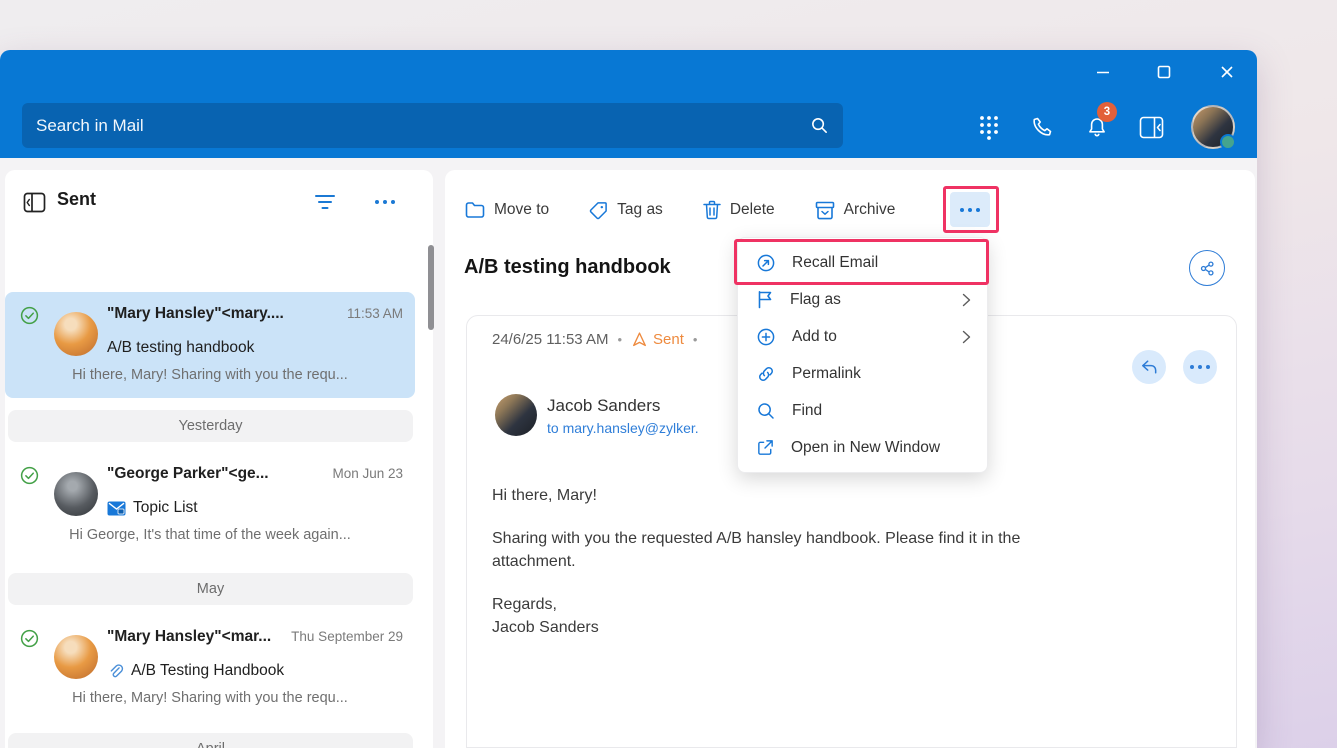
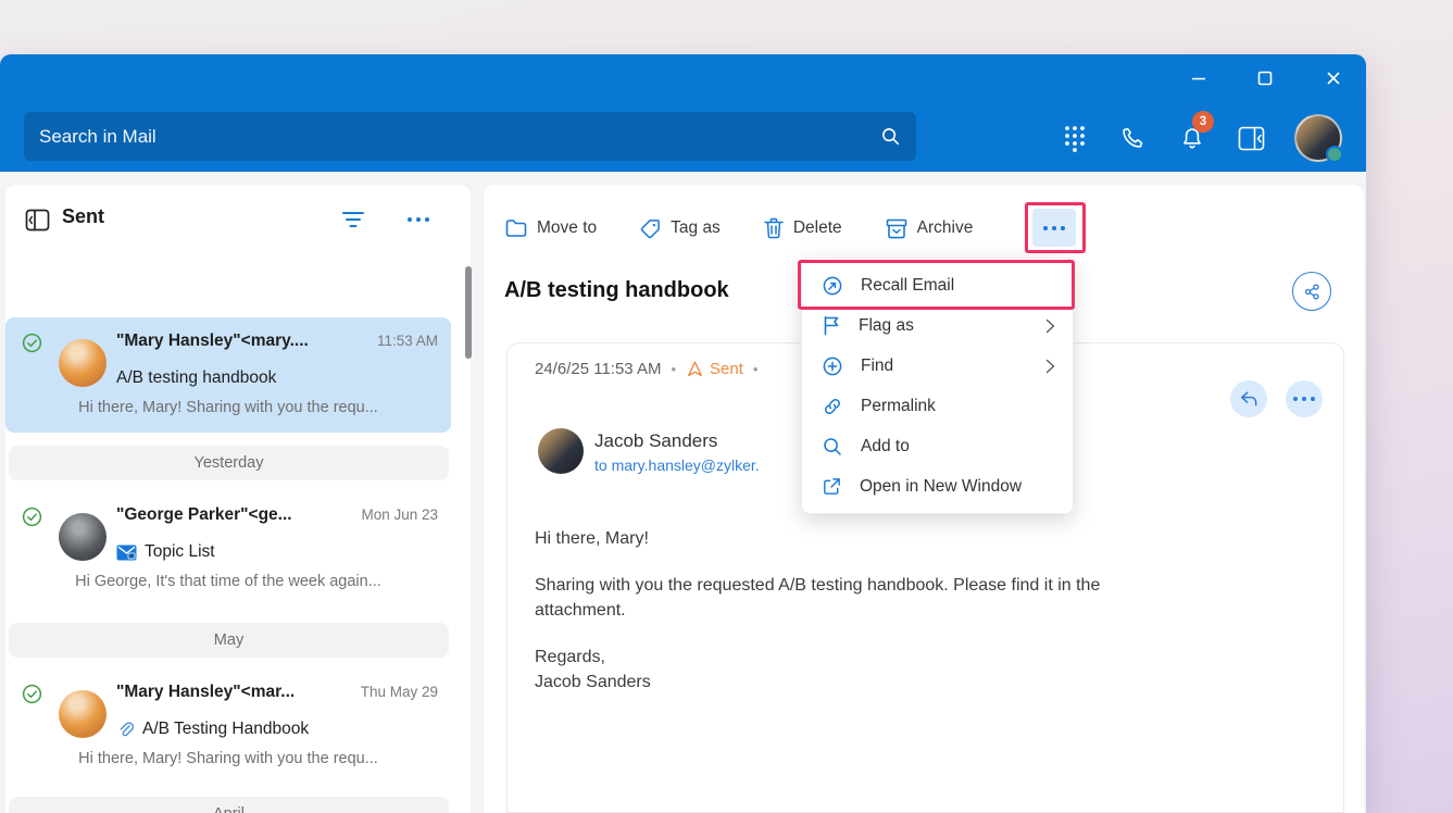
  Search in Mail
  3
  Sent
  "Mary Hansley"<mary....
  11:53 AM
  A/B testing handbook
  Hi there, Mary! Sharing with you the requ...
  Yesterday
  "George Parker"<ge...
  Mon Jun 23
  Topic List
  Hi George, It's that time of the week again...
  May
  "Mary Hansley"<mar...
- Thu September 29
+ Thu May 29
  A/B Testing Handbook
  Hi there, Mary! Sharing with you the requ...
  Move to
  Tag as
  Delete
  Archive
  A/B testing handbook
  24/6/25 11:53 AM
  Sent
  Jacob Sanders
  to mary.hansley@zylker.
  Hi there, Mary!
- Sharing with you the requested A/B hansley handbook. Please find it in the attachment.
+ Sharing with you the requested A/B testing handbook. Please find it in the attachment.
  Regards,
  Jacob Sanders
  Recall Email
  Flag as
- Add to
+ Find
  Permalink
- Find
+ Add to
  Open in New Window
